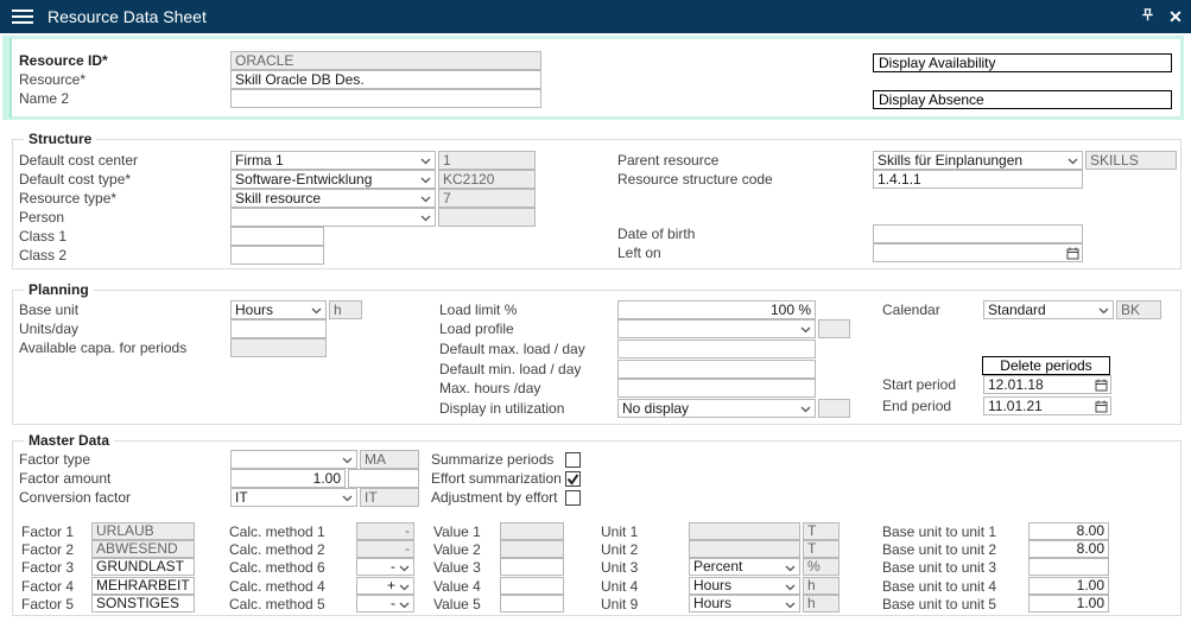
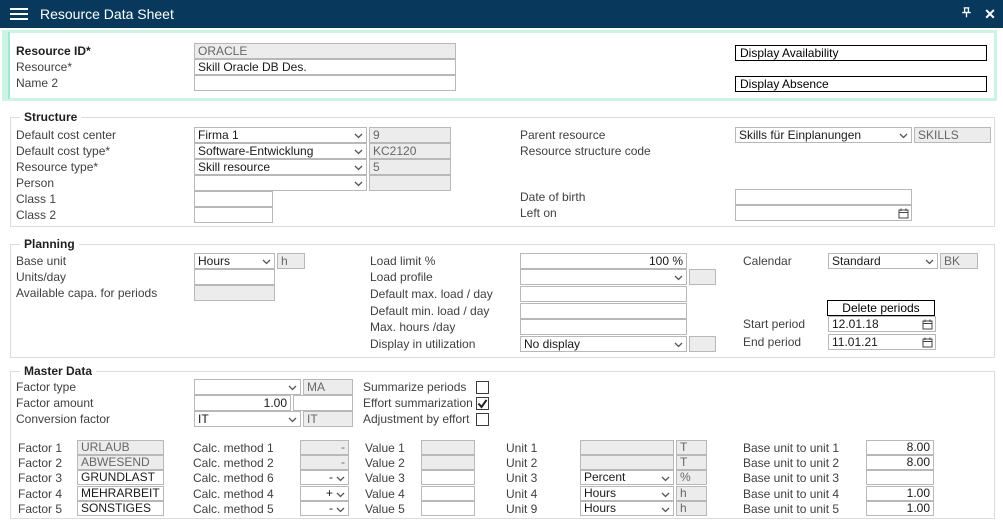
  Resource Data Sheet
  ✕
  Resource ID*
  Resource*
  Name 2
  ORACLE
  Skill Oracle DB Des.
  Display Availability
  Display Absence
  Structure
  Default cost center
  Default cost type*
  Resource type*
  Person
  Class 1
  Class 2
  Firma 1
- 1
+ 9
  Software-Entwicklung
  KC2120
  Skill resource
- 7
+ 5
  Parent resource
  Resource structure code
  Date of birth
  Left on
  Skills für Einplanungen
  SKILLS
- 1.4.1.1
  Planning
  Base unit
  Units/day
  Available capa. for periods
  Hours
  h
  Load limit %
  Load profile
  Default max. load / day
  Default min. load / day
  Max. hours /day
  Display in utilization
  100 %
  No display
  Calendar
  Standard
  BK
  Delete periods
  Start period
  12.01.18
  End period
  11.01.21
  Master Data
  Factor type
  Factor amount
  Conversion factor
  MA
  1.00
  IT
  IT
  Summarize periods
  Effort summarization
  Adjustment by effort
  Factor 1
  URLAUB
  Calc. method 1
  -
  Value 1
  Unit 1
  T
  Base unit to unit 1
  8.00
  Factor 2
  ABWESEND
  Calc. method 2
  -
  Value 2
  Unit 2
  T
  Base unit to unit 2
  8.00
  Factor 3
  GRUNDLAST
  Calc. method 6
  -
  Value 3
  Unit 3
  Percent
  %
  Base unit to unit 3
  Factor 4
  MEHRARBEIT
  Calc. method 4
  +
  Value 4
  Unit 4
  Hours
  h
  Base unit to unit 4
  1.00
  Factor 5
  SONSTIGES
  Calc. method 5
  -
  Value 5
  Unit 9
  Hours
  h
  Base unit to unit 5
  1.00
